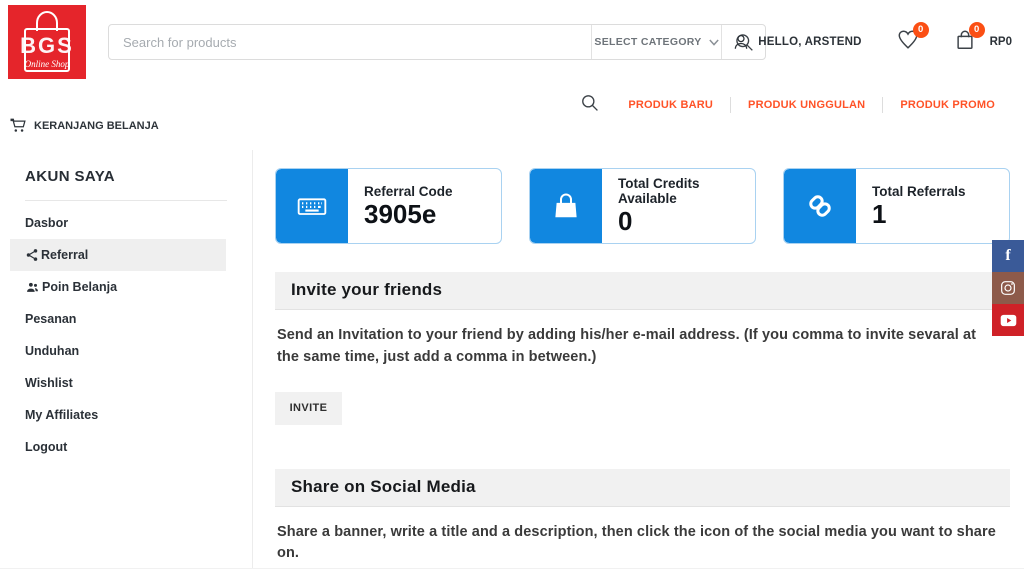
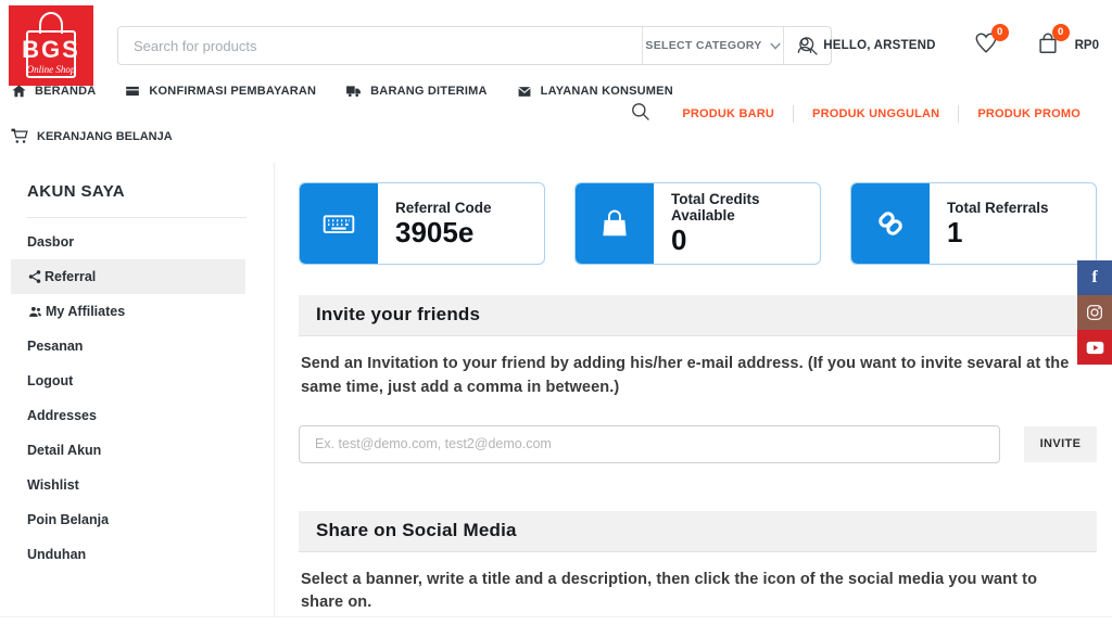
  BGS
  Online Shop
  Search for products
  SELECT CATEGORY
  HELLO, ARSTEND
  0
  0
  RP0
+ BERANDA
+ KONFIRMASI PEMBAYARAN
+ BARANG DITERIMA
+ LAYANAN KONSUMEN
  PRODUK BARU
  PRODUK UNGGULAN
  PRODUK PROMO
  KERANJANG BELANJA
  AKUN SAYA
  Dasbor
  Referral
- Poin Belanja
+ My Affiliates
  Pesanan
- Unduhan
+ Logout
+ Addresses
+ Detail Akun
  Wishlist
- My Affiliates
+ Poin Belanja
- Logout
+ Unduhan
  Referral Code
  3905e
  Total Credits Available
  0
  Total Referrals
  1
  Invite your friends
- Send an Invitation to your friend by adding his/her e-mail address. (If you comma to invite sevaral at the same time, just add a comma in between.)
+ Send an Invitation to your friend by adding his/her e-mail address. (If you want to invite sevaral at the same time, just add a comma in between.)
+ Ex. test@demo.com, test2@demo.com
  INVITE
  Share on Social Media
- Share a banner, write a title and a description, then click the icon of the social media you want to share on.
+ Select a banner, write a title and a description, then click the icon of the social media you want to share on.
  f
